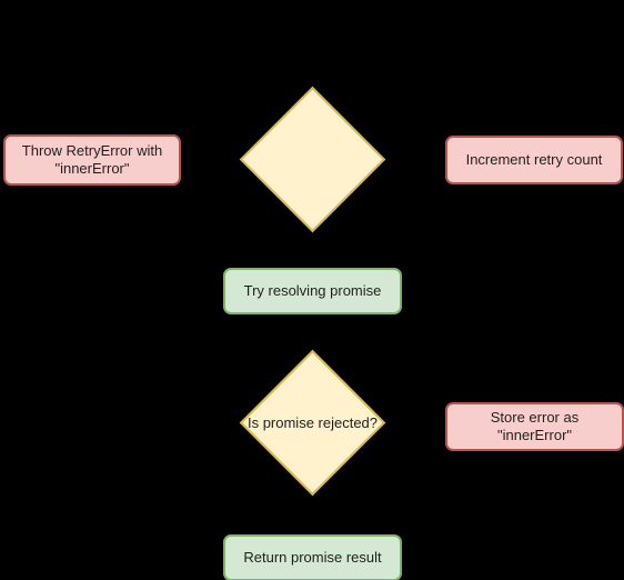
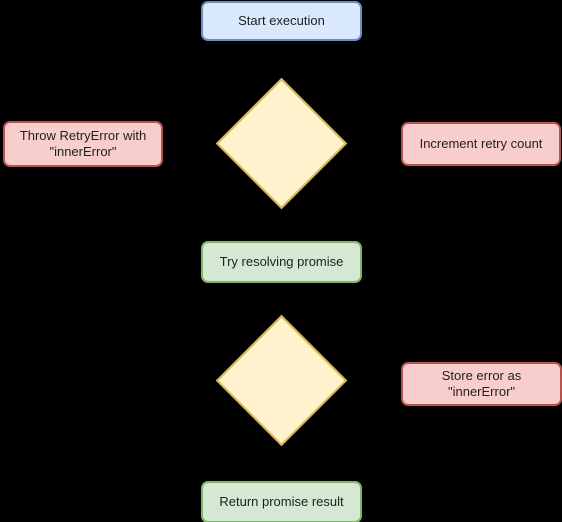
+ Start execution
  Throw RetryError with
  "innerError"
  Increment retry count
  Try resolving promise
- Is promise rejected?
  Store error as "innerError"
  Return promise result
